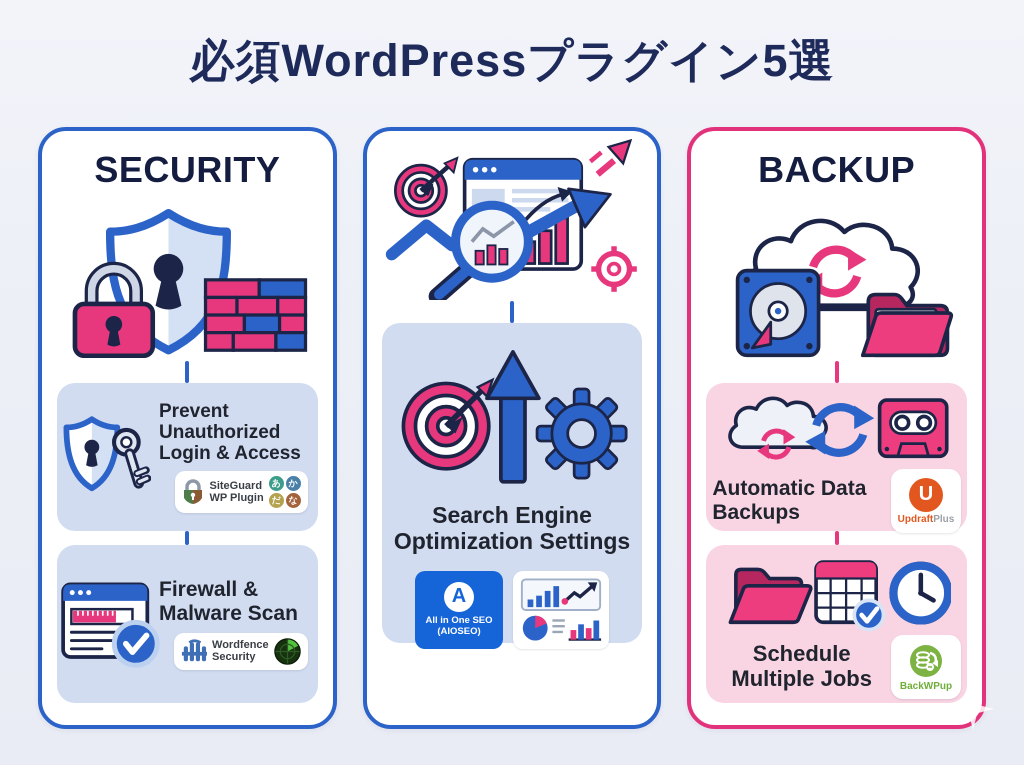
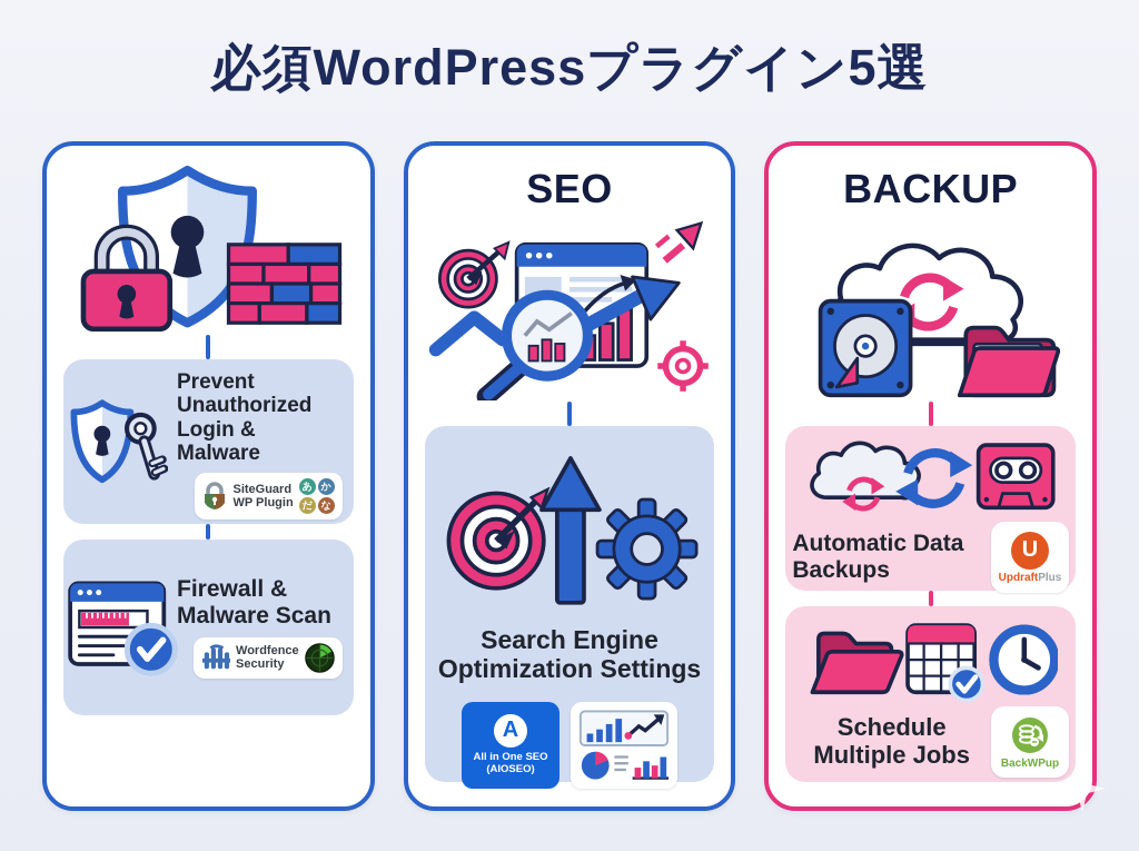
  必須WordPressプラグイン5選
- SECURITY
- Prevent Unauthorized Login & Access
+ Prevent Unauthorized Login & Malware
  SiteGuard
  WP Plugin
  あ
  か
  だ
  な
  Firewall & Malware Scan
  Wordfence
  Security
+ SEO
  Search Engine Optimization Settings
  A
  All in One SEO
  (AIOSEO)
  BACKUP
  Automatic Data Backups
  U
  UpdraftPlus
  Schedule Multiple Jobs
  BackWPup
